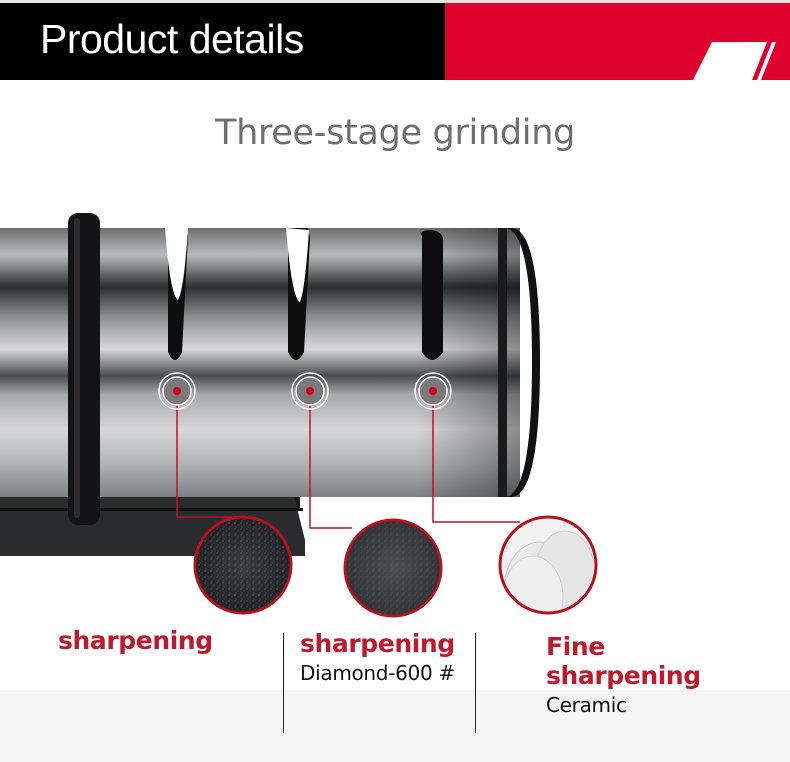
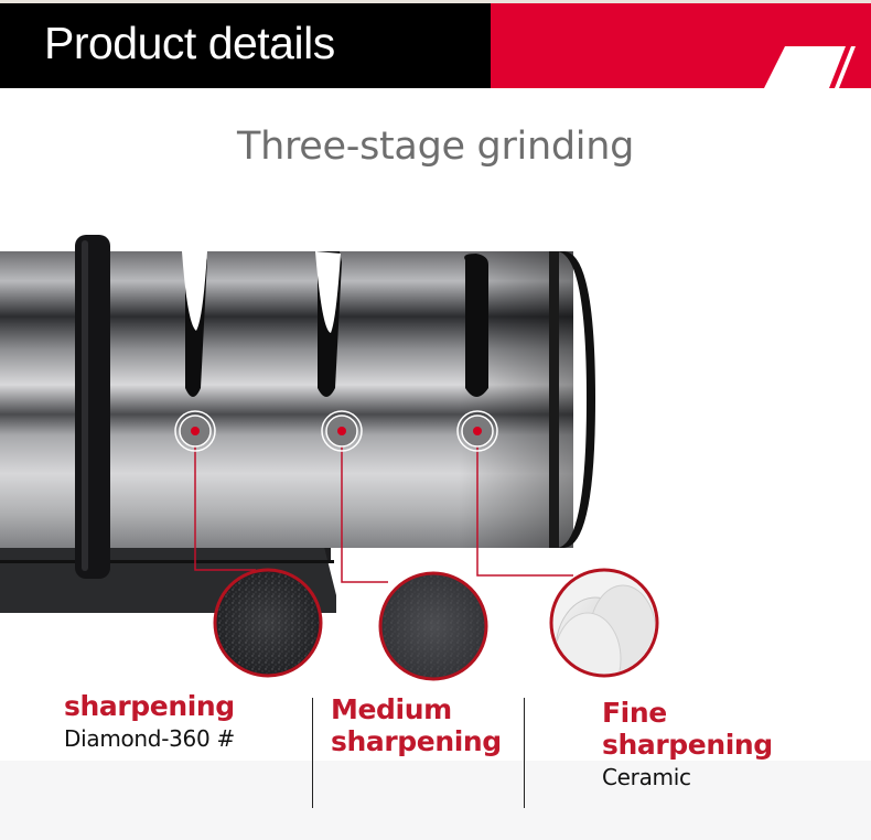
  Product details
  Three-stage grinding
  sharpening
+ Diamond-360 #
+ Medium
  sharpening
- Diamond-600 #
  Fine
  sharpening
  Ceramic
